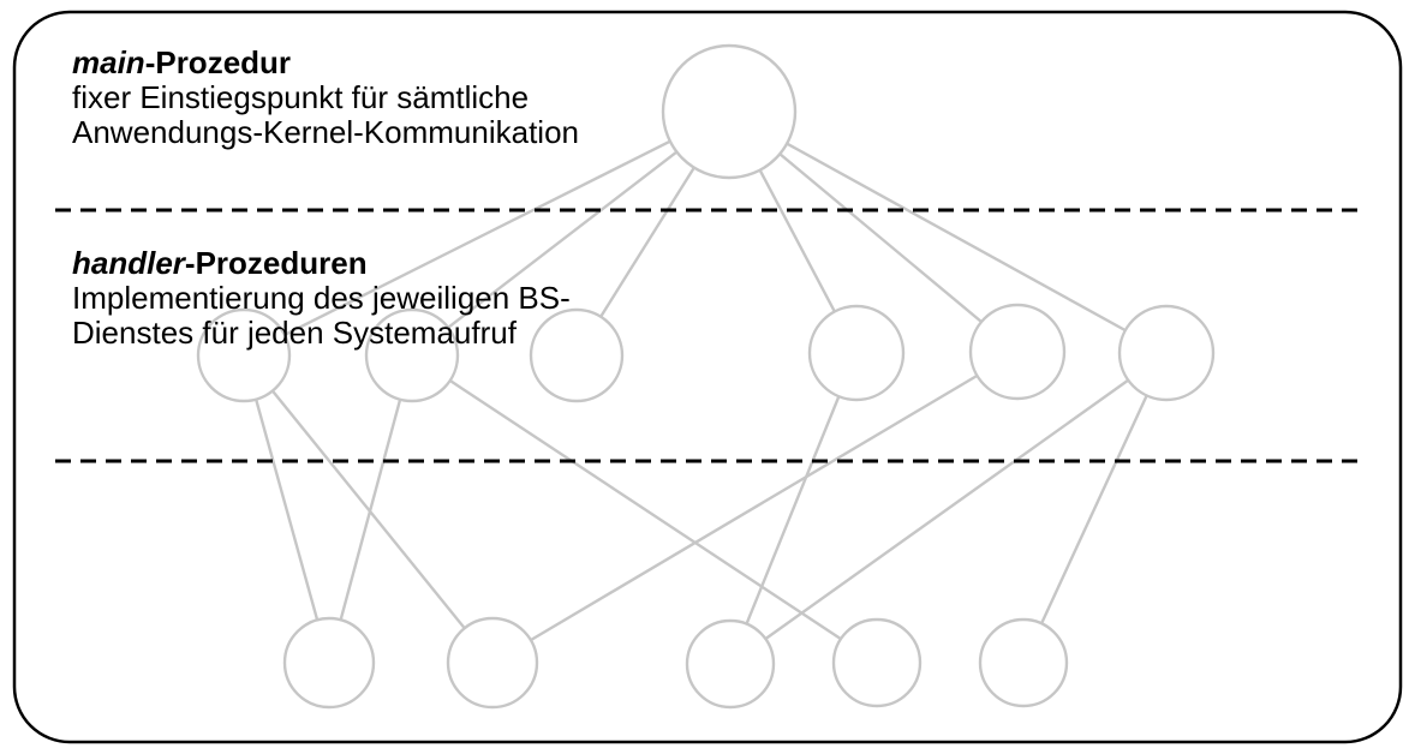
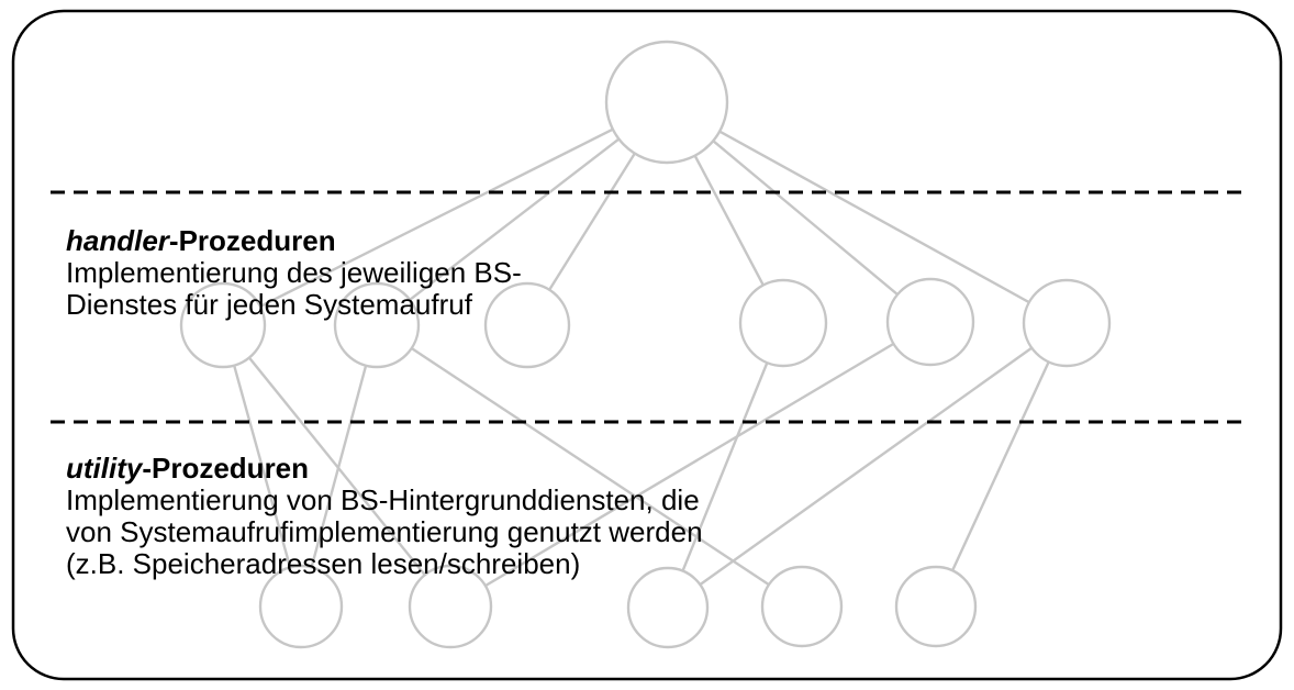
- main-Prozedur
- fixer Einstiegspunkt für sämtliche
- Anwendungs-Kernel-Kommunikation
  handler-Prozeduren
  Implementierung des jeweiligen BS-
  Dienstes für jeden Systemaufruf
+ utility-Prozeduren
+ Implementierung von BS-Hintergrunddiensten, die
+ von Systemaufrufimplementierung genutzt werden
+ (z.B. Speicheradressen lesen/schreiben)
